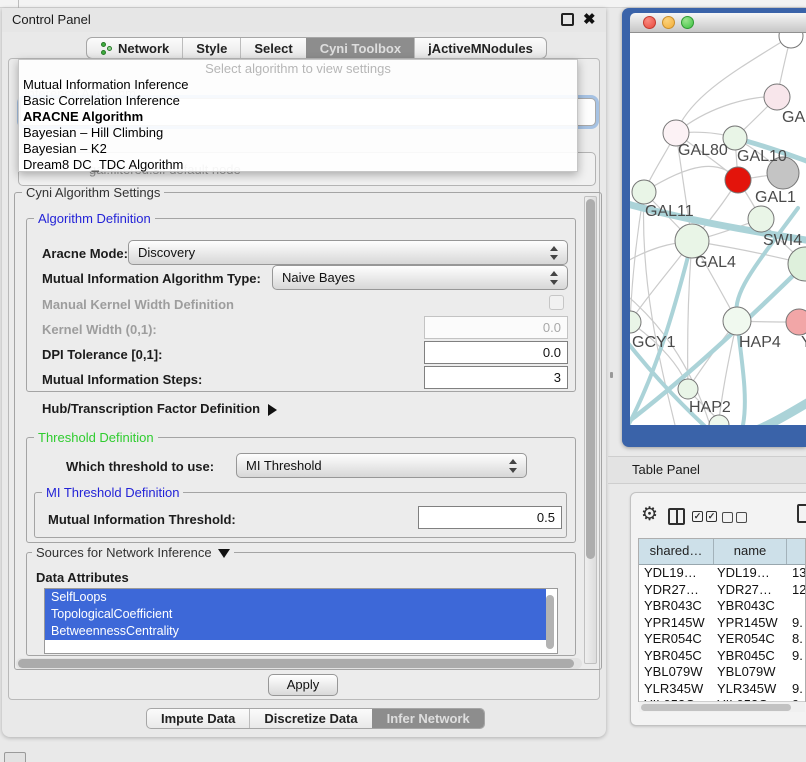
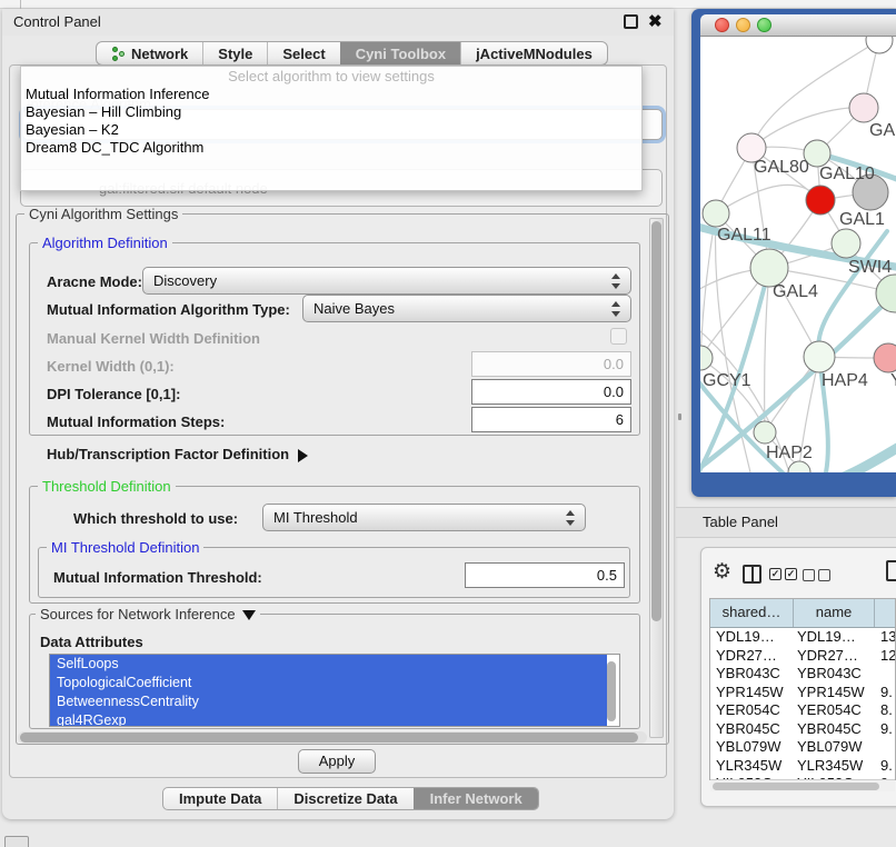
  Control Panel
  ✖
  Network
  Style
  Select
  Cyni Toolbox
  jActiveMNodules
  Select algorithm to view settings
  Mutual Information Inference
- Basic Correlation Inference
- ARACNE Algorithm
  Bayesian – Hill Climbing
  Bayesian – K2
  Dream8 DC_TDC Algorithm
  Cyni Algorithm Settings
  Algorithm Definition
  Aracne Mode:
  Discovery
  Mutual Information Algorithm Type:
  Naive Bayes
  Manual Kernel Width Definition
  Kernel Width (0,1):
  0.0
  DPI Tolerance [0,1]:
  0.0
  Mutual Information Steps:
- 3
+ 6
  Hub/Transcription Factor Definition
  Threshold Definition
  Which threshold to use:
  MI Threshold
  MI Threshold Definition
  Mutual Information Threshold:
  0.5
  Sources for Network Inference
  Data Attributes
  SelfLoops
  TopologicalCoefficient
  BetweennessCentrality
+ gal4RGexp
  Apply
  Impute Data
  Discretize Data
  Infer Network
  GAL80
  GAL10
  GAL1
  GAL11
  SWI4
  GAL4
  GCY1
  HAP4
  HAP2
  Table Panel
  ⚙
  ✓
  ✓
  shared…
  name
  YDL19…
  YDL19…
  13
  YDR27…
  YDR27…
  12
  YBR043C
  YBR043C
  YPR145W
  YPR145W
  9.
  YER054C
  YER054C
  8.
  YBR045C
  YBR045C
  9.
  YBL079W
  YBL079W
  YLR345W
  YLR345W
  9.
